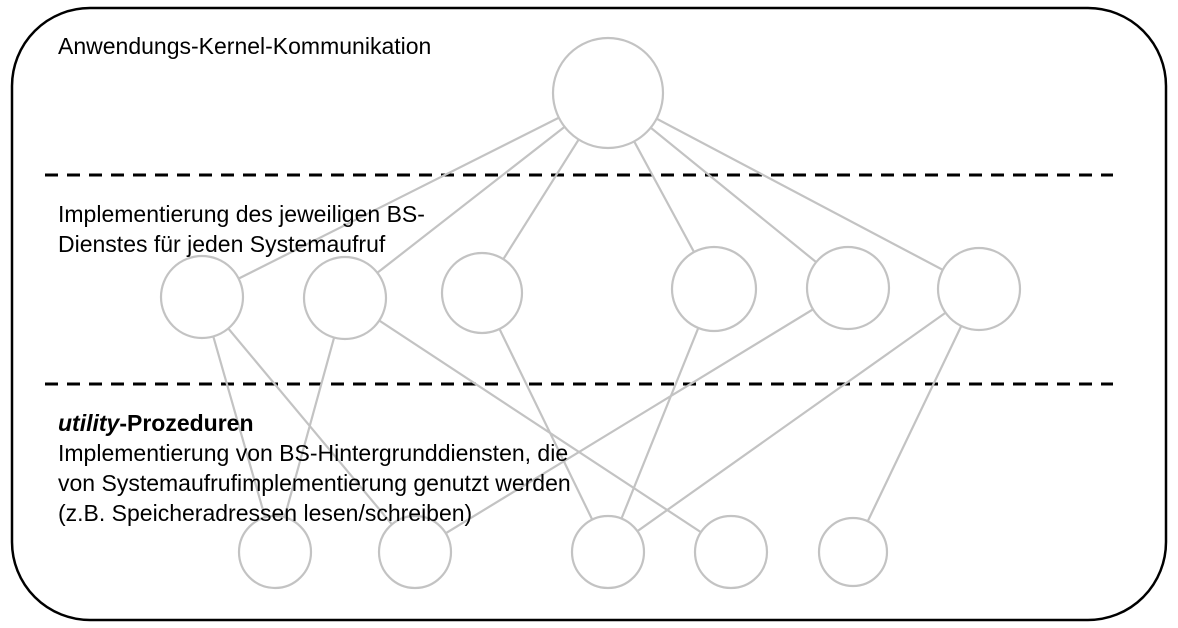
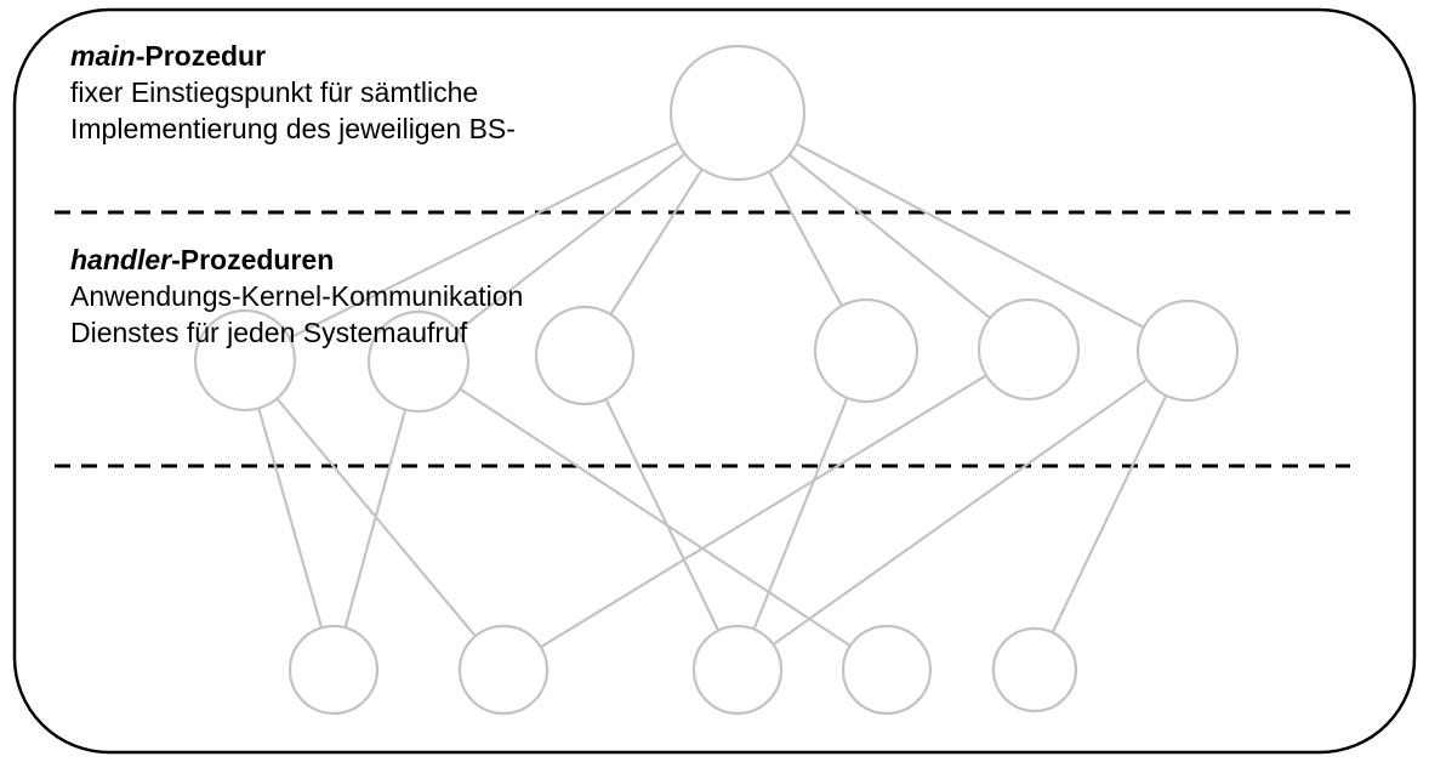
+ main-Prozedur
+ fixer Einstiegspunkt für sämtliche
- Anwendungs-Kernel-Kommunikation
+ Implementierung des jeweiligen BS-
+ handler-Prozeduren
- Implementierung des jeweiligen BS-
+ Anwendungs-Kernel-Kommunikation
  Dienstes für jeden Systemaufruf
- utility-Prozeduren
- Implementierung von BS-Hintergrunddiensten, die
- von Systemaufrufimplementierung genutzt werden
- (z.B. Speicheradressen lesen/schreiben)
